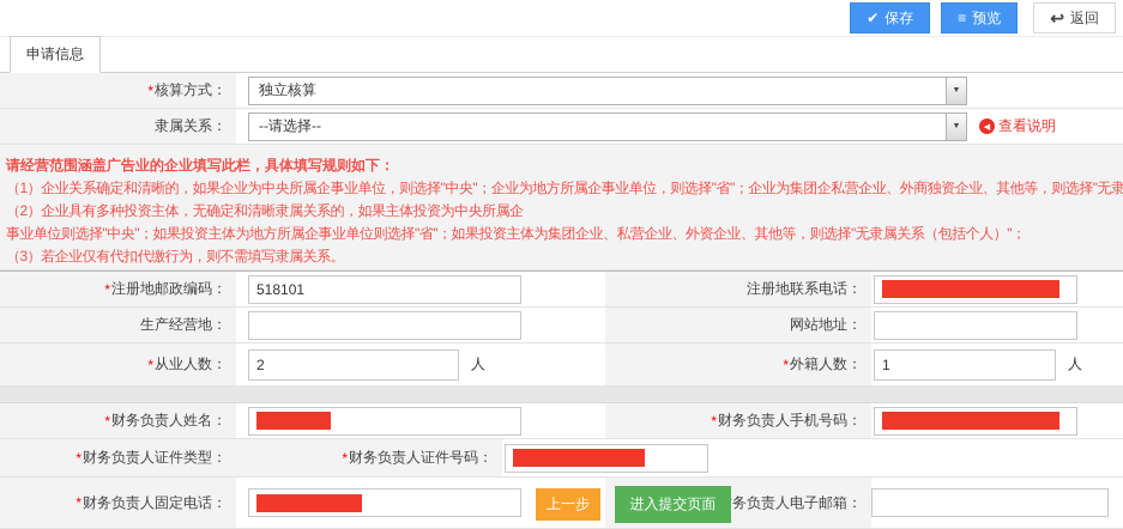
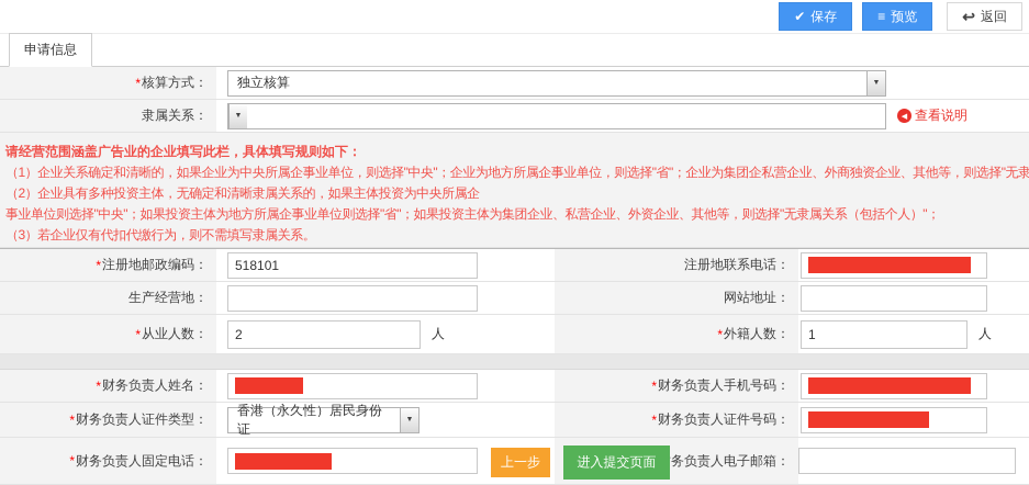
  ✔
  保存
  ≡
  预览
  ↩
  返回
  申请信息
  *
  核算方式：
  独立核算
  隶属关系：
- --请选择--
  查看说明
  请经营范围涵盖广告业的企业填写此栏，具体填写规则如下：
  （1）企业关系确定和清晰的，如果企业为中央所属企事业单位，则选择"中央"；企业为地方所属企事业单位，则选择"省"；企业为集团企私营企业、外商独资企业、其他等，则选择"无隶
  （2）企业具有多种投资主体，无确定和清晰隶属关系的，如果主体投资为中央所属企
  事业单位则选择"中央"；如果投资主体为地方所属企事业单位则选择"省"；如果投资主体为集团企业、私营企业、外资企业、其他等，则选择"无隶属关系（包括个人）"；
  （3）若企业仅有代扣代缴行为，则不需填写隶属关系。
  *
  注册地邮政编码：
  518101
  注册地联系电话：
  生产经营地：
  网站地址：
  *
  从业人数：
  2
  人
  *
  外籍人数：
  1
  人
  *
  财务负责人姓名：
  *
  财务负责人手机号码：
  *
  财务负责人证件类型：
+ 香港（永久性）居民身份证
  *
  财务负责人证件号码：
  *
  财务负责人固定电话：
  务负责人电子邮箱：
  上一步
  进入提交页面
